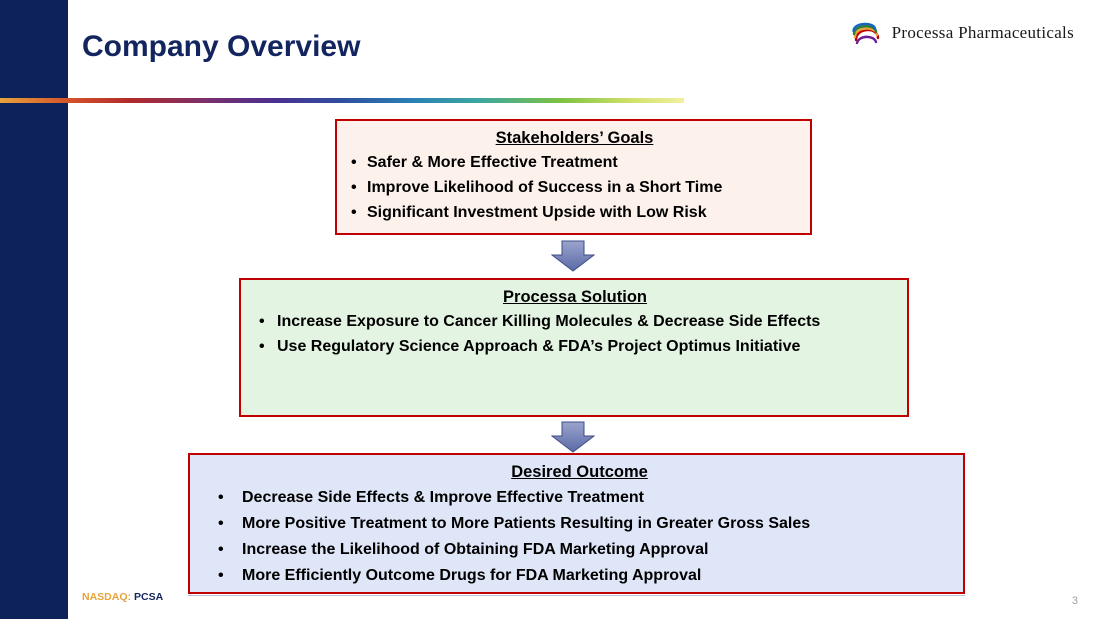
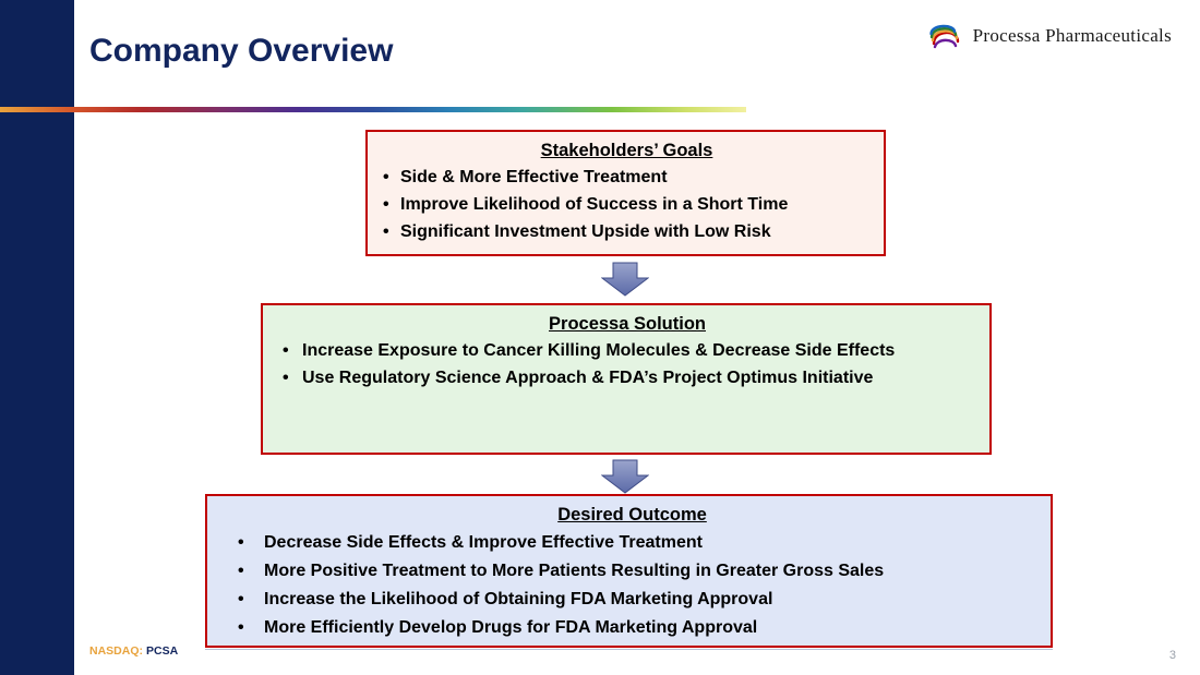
  Company Overview
  Processa Pharmaceuticals
  Stakeholders’ Goals
- Safer & More Effective Treatment
+ Side & More Effective Treatment
  Improve Likelihood of Success in a Short Time
  Significant Investment Upside with Low Risk
  Processa Solution
  Increase Exposure to Cancer Killing Molecules & Decrease Side Effects
  Use Regulatory Science Approach & FDA’s Project Optimus Initiative
  Desired Outcome
  Decrease Side Effects & Improve Effective Treatment
  More Positive Treatment to More Patients Resulting in Greater Gross Sales
  Increase the Likelihood of Obtaining FDA Marketing Approval
- More Efficiently Outcome Drugs for FDA Marketing Approval
+ More Efficiently Develop Drugs for FDA Marketing Approval
  NASDAQ: PCSA
  3
